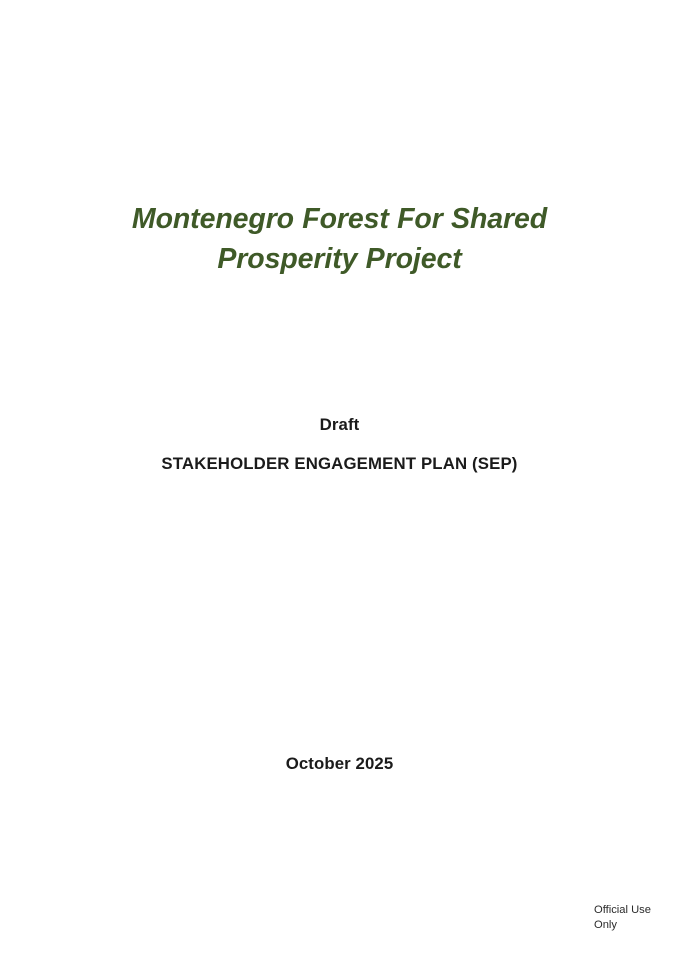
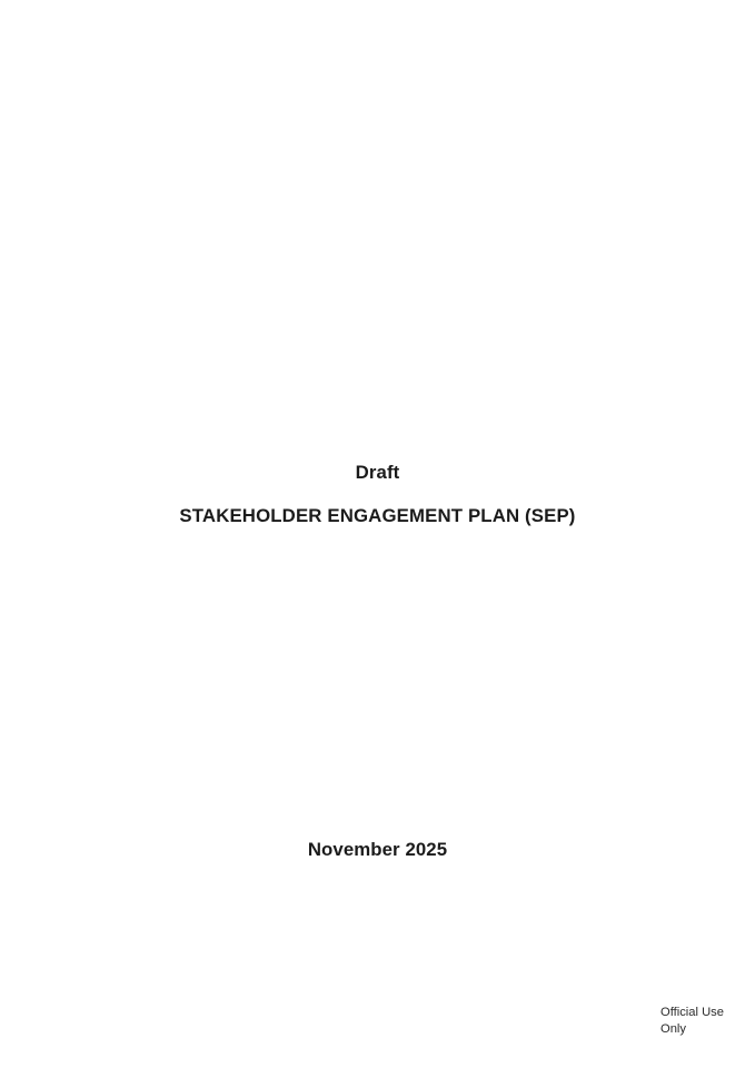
- Montenegro Forest For Shared Prosperity Project
  Draft
  STAKEHOLDER ENGAGEMENT PLAN (SEP)
- October 2025
+ November 2025
  Official Use Only
